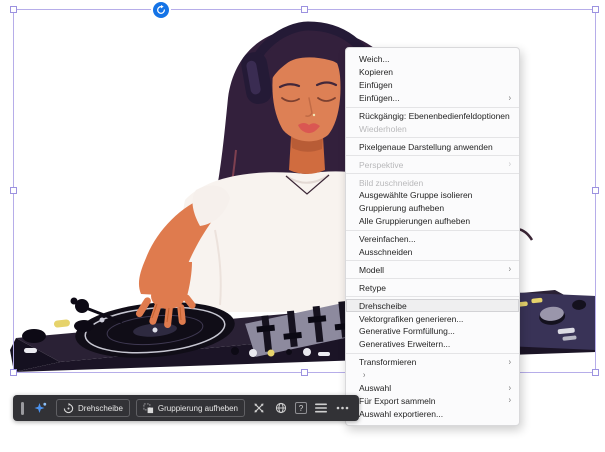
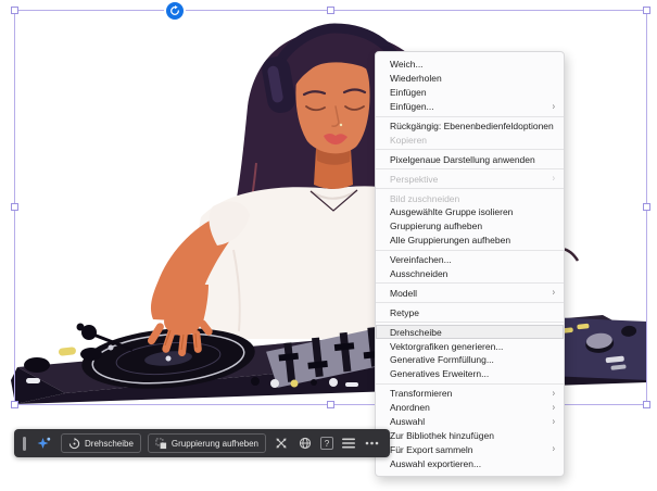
  Weich...
- Kopieren
+ Wiederholen
  Einfügen
  Einfügen...
  ›
  Rückgängig: Ebenenbedienfeldoptionen
- Wiederholen
+ Kopieren
  Pixelgenaue Darstellung anwenden
  Perspektive
  ›
  Bild zuschneiden
  Ausgewählte Gruppe isolieren
  Gruppierung aufheben
  Alle Gruppierungen aufheben
  Vereinfachen...
  Ausschneiden
  Modell
  ›
  Retype
  Drehscheibe
  Vektorgrafiken generieren...
  Generative Formfüllung...
  Generatives Erweitern...
  Transformieren
  ›
+ Anordnen
  ›
  Auswahl
  ›
+ Zur Bibliothek hinzufügen
  Für Export sammeln
  ›
  Auswahl exportieren...
  Drehscheibe
  Gruppierung aufheben
  ?
